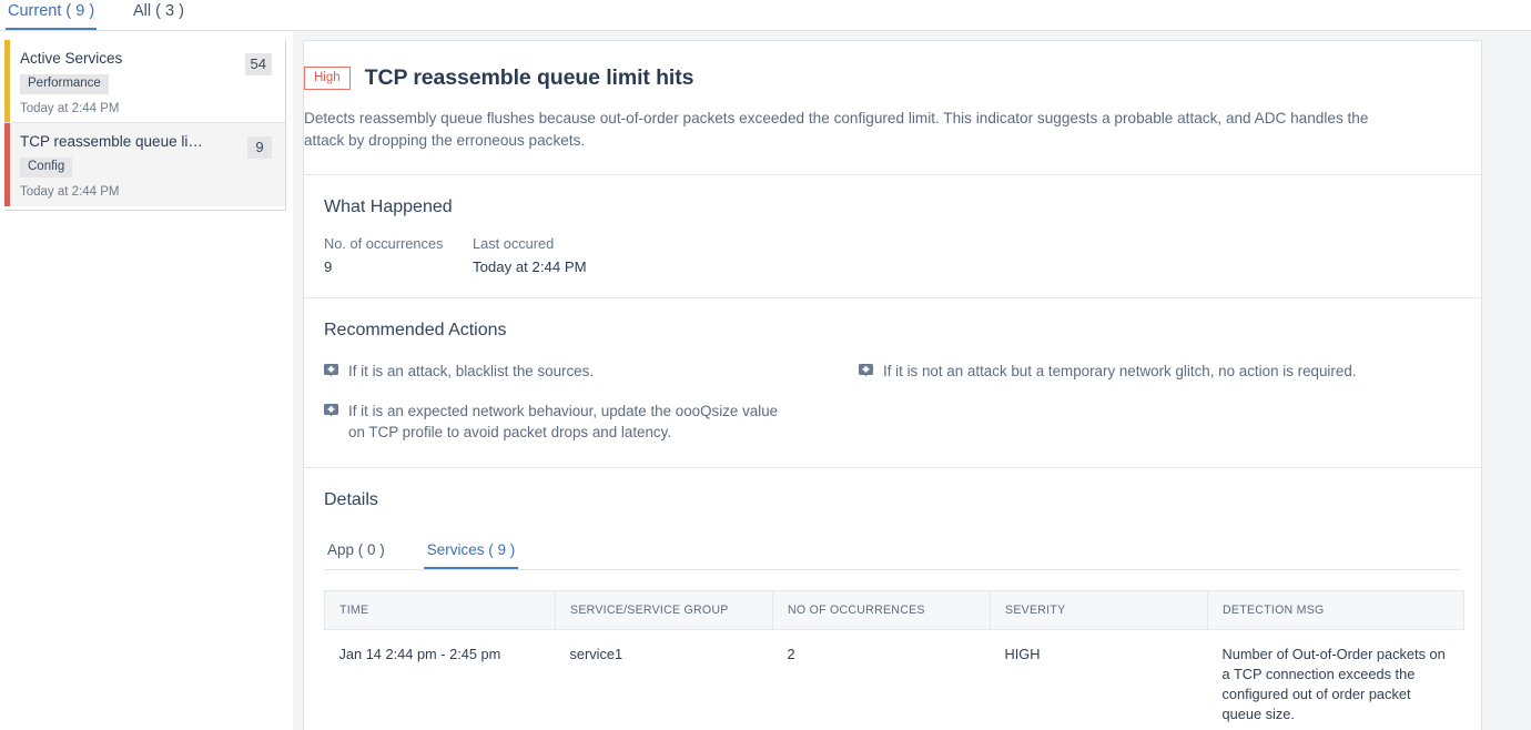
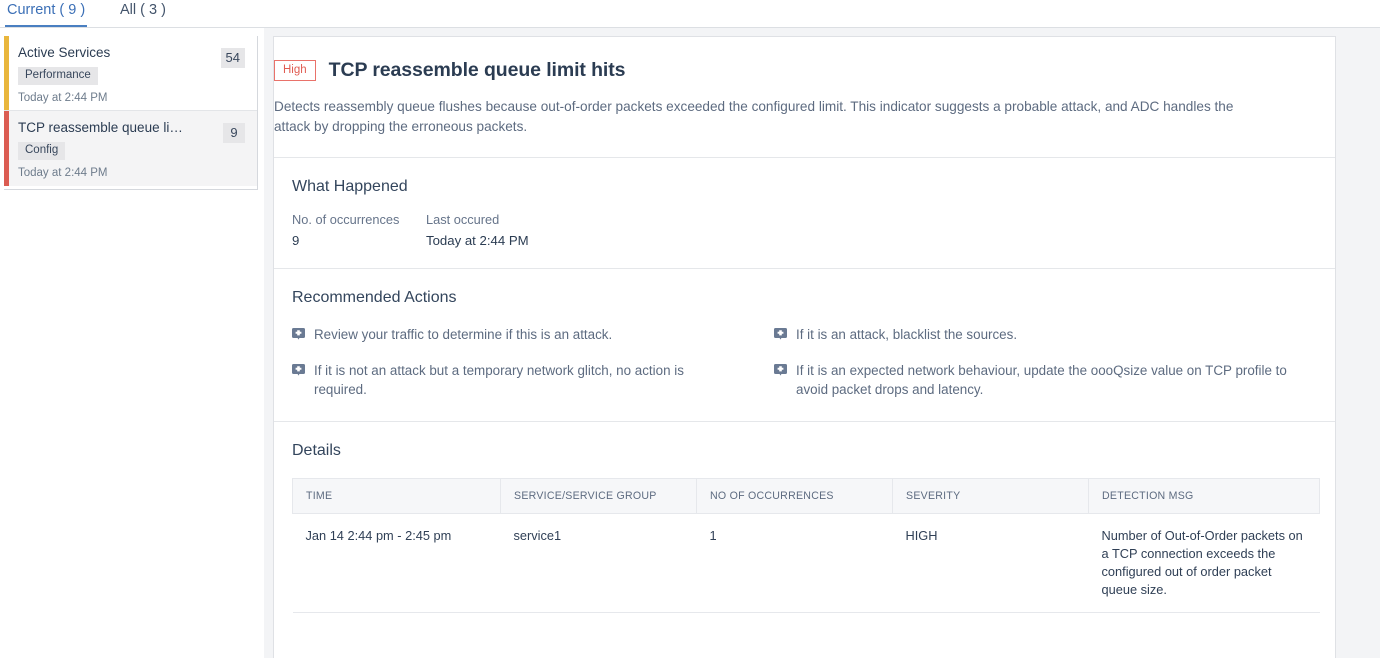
  Current ( 9 )
  All ( 3 )
  54
  Active Services
  Performance
  Today at 2:44 PM
  9
  TCP reassemble queue limit
  Config
  Today at 2:44 PM
  High
  TCP reassemble queue limit hits
  Detects reassembly queue flushes because out-of-order packets exceeded the configured limit. This indicator suggests a probable attack, and ADC handles the attack by dropping the erroneous packets.
  What Happened
  No. of occurrences
  9
  Last occured
  Today at 2:44 PM
  Recommended Actions
+ Review your traffic to determine if this is an attack.
  If it is an attack, blacklist the sources.
  If it is not an attack but a temporary network glitch, no action is required.
  If it is an expected network behaviour, update the oooQsize value on TCP profile to avoid packet drops and latency.
  Details
- App ( 0 )
- Services ( 9 )
  TIME	SERVICE/SERVICE GROUP	NO OF OCCURRENCES	SEVERITY	DETECTION MSG
- Jan 14 2:44 pm - 2:45 pm	service1	2	HIGH	Number of Out-of-Order packets on a TCP connection exceeds the configured out of order packet queue size.
+ Jan 14 2:44 pm - 2:45 pm	service1	1	HIGH	Number of Out-of-Order packets on a TCP connection exceeds the configured out of order packet queue size.
